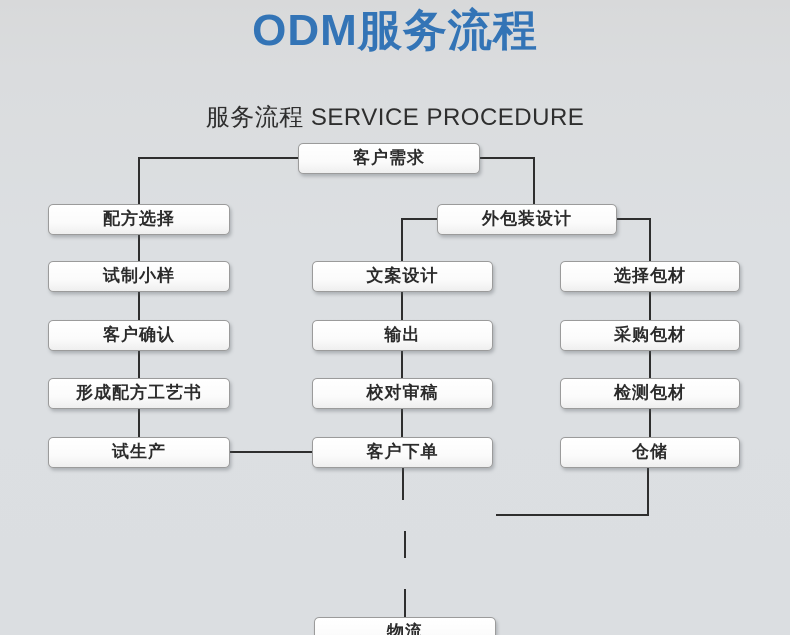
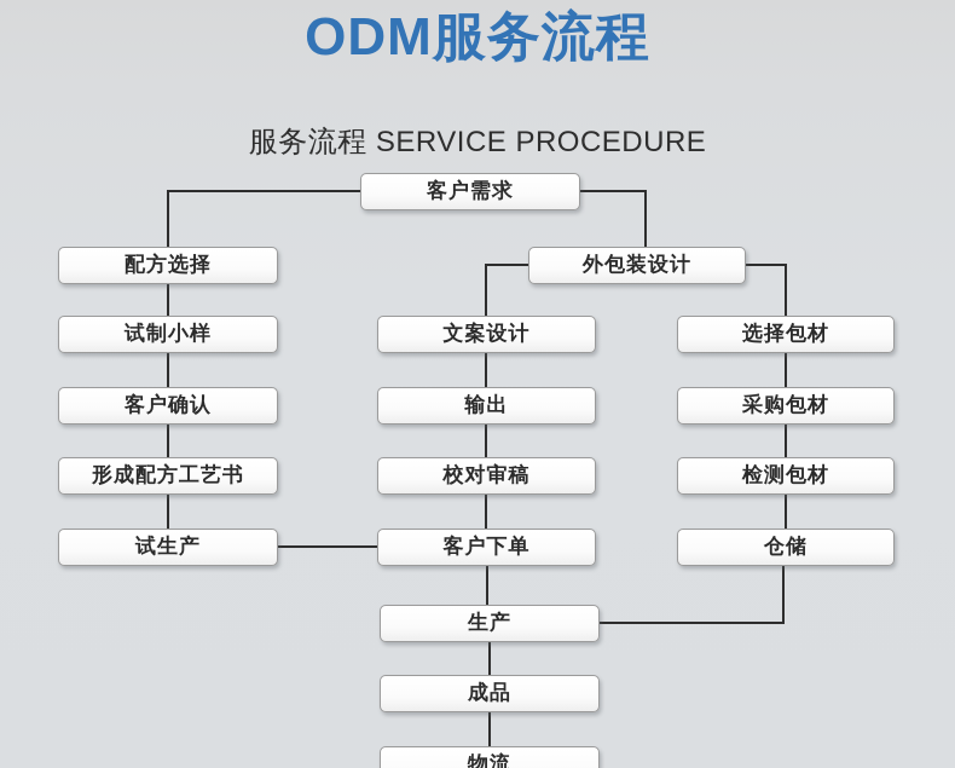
  ODM服务流程
  服务流程 SERVICE PROCEDURE
  客户需求
  配方选择
  试制小样
  客户确认
  形成配方工艺书
  试生产
  外包装设计
  文案设计
  输出
  校对审稿
  客户下单
+ 生产
+ 成品
  物流
  选择包材
  采购包材
  检测包材
  仓储
